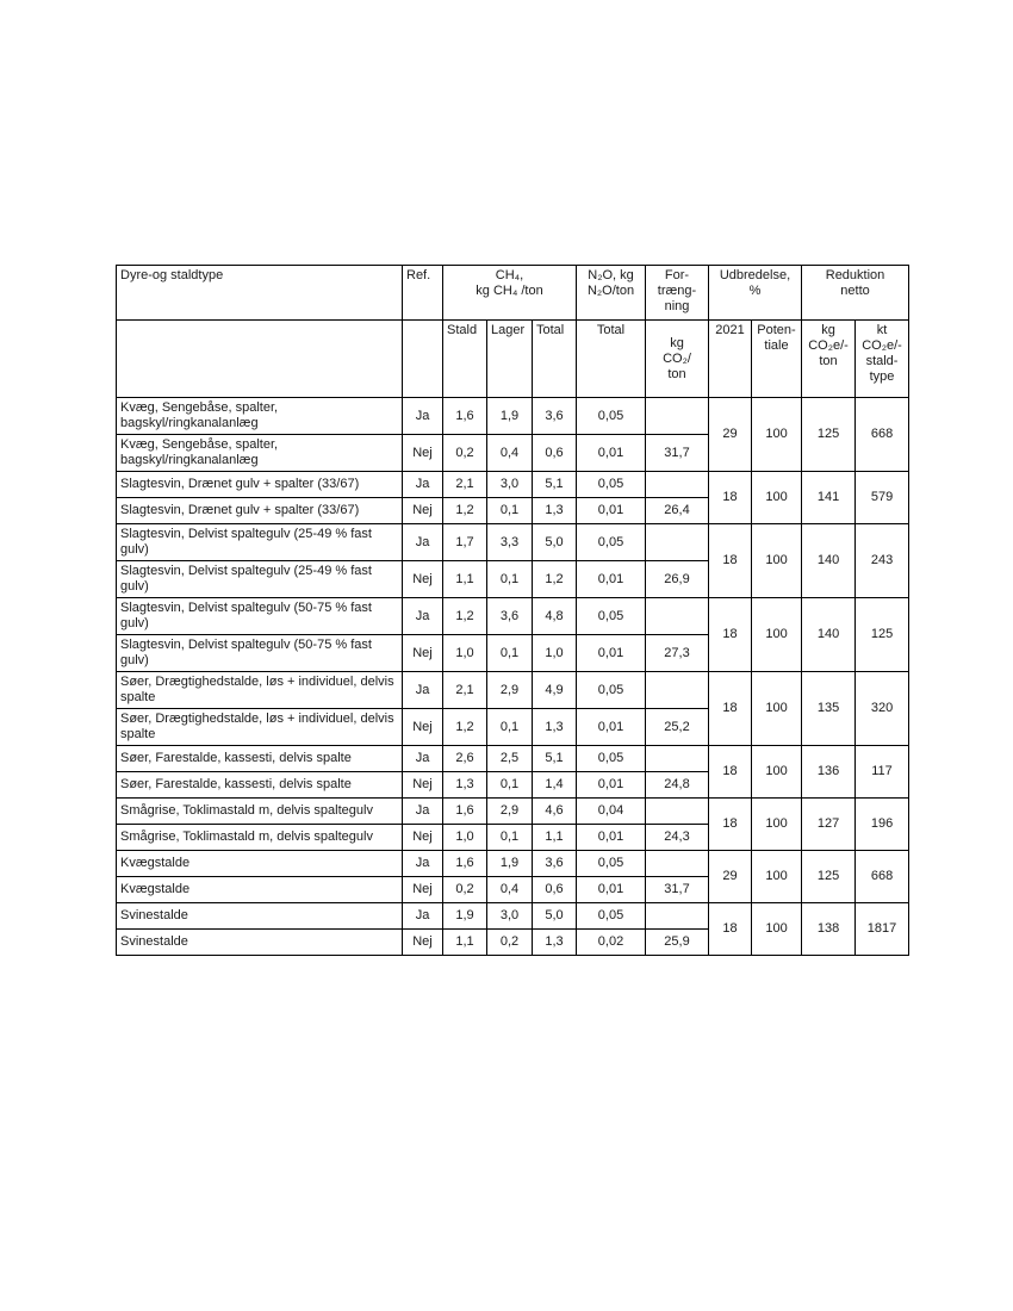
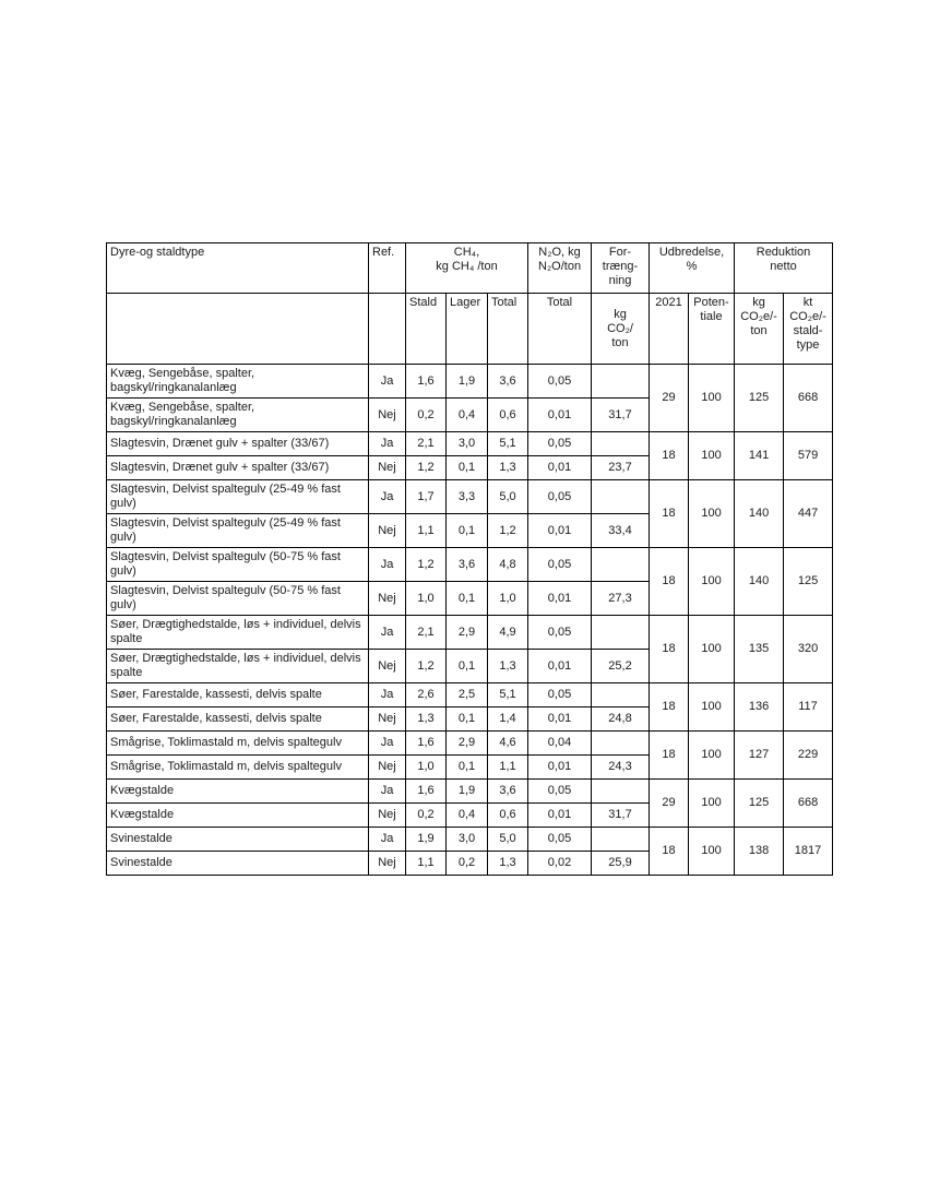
  Dyre-og staldtype	Ref.	CH₄, kg CH₄ /ton	N₂O, kg N₂O/ton	For- træng- ning	Udbredelse, %	Reduktion netto
  		Stald	Lager	Total	Total	kg CO₂/ ton	2021	Poten- tiale	kg CO₂e/- ton	kt CO₂e/- stald- type
  Kvæg, Sengebåse, spalter, bagskyl/ringkanalanlæg	Ja	1,6	1,9	3,6	0,05		29	100	125	668
  Kvæg, Sengebåse, spalter, bagskyl/ringkanalanlæg	Nej	0,2	0,4	0,6	0,01	31,7
  Slagtesvin, Drænet gulv + spalter (33/67)	Ja	2,1	3,0	5,1	0,05		18	100	141	579
- Slagtesvin, Drænet gulv + spalter (33/67)	Nej	1,2	0,1	1,3	0,01	26,4
+ Slagtesvin, Drænet gulv + spalter (33/67)	Nej	1,2	0,1	1,3	0,01	23,7
- Slagtesvin, Delvist spaltegulv (25-49 % fast gulv)	Ja	1,7	3,3	5,0	0,05		18	100	140	243
+ Slagtesvin, Delvist spaltegulv (25-49 % fast gulv)	Ja	1,7	3,3	5,0	0,05		18	100	140	447
- Slagtesvin, Delvist spaltegulv (25-49 % fast gulv)	Nej	1,1	0,1	1,2	0,01	26,9
+ Slagtesvin, Delvist spaltegulv (25-49 % fast gulv)	Nej	1,1	0,1	1,2	0,01	33,4
  Slagtesvin, Delvist spaltegulv (50-75 % fast gulv)	Ja	1,2	3,6	4,8	0,05		18	100	140	125
  Slagtesvin, Delvist spaltegulv (50-75 % fast gulv)	Nej	1,0	0,1	1,0	0,01	27,3
  Søer, Drægtighedstalde, løs + individuel, delvis spalte	Ja	2,1	2,9	4,9	0,05		18	100	135	320
  Søer, Drægtighedstalde, løs + individuel, delvis spalte	Nej	1,2	0,1	1,3	0,01	25,2
  Søer, Farestalde, kassesti, delvis spalte	Ja	2,6	2,5	5,1	0,05		18	100	136	117
  Søer, Farestalde, kassesti, delvis spalte	Nej	1,3	0,1	1,4	0,01	24,8
- Smågrise, Toklimastald m, delvis spaltegulv	Ja	1,6	2,9	4,6	0,04		18	100	127	196
+ Smågrise, Toklimastald m, delvis spaltegulv	Ja	1,6	2,9	4,6	0,04		18	100	127	229
  Smågrise, Toklimastald m, delvis spaltegulv	Nej	1,0	0,1	1,1	0,01	24,3
  Kvægstalde	Ja	1,6	1,9	3,6	0,05		29	100	125	668
  Kvægstalde	Nej	0,2	0,4	0,6	0,01	31,7
  Svinestalde	Ja	1,9	3,0	5,0	0,05		18	100	138	1817
  Svinestalde	Nej	1,1	0,2	1,3	0,02	25,9
